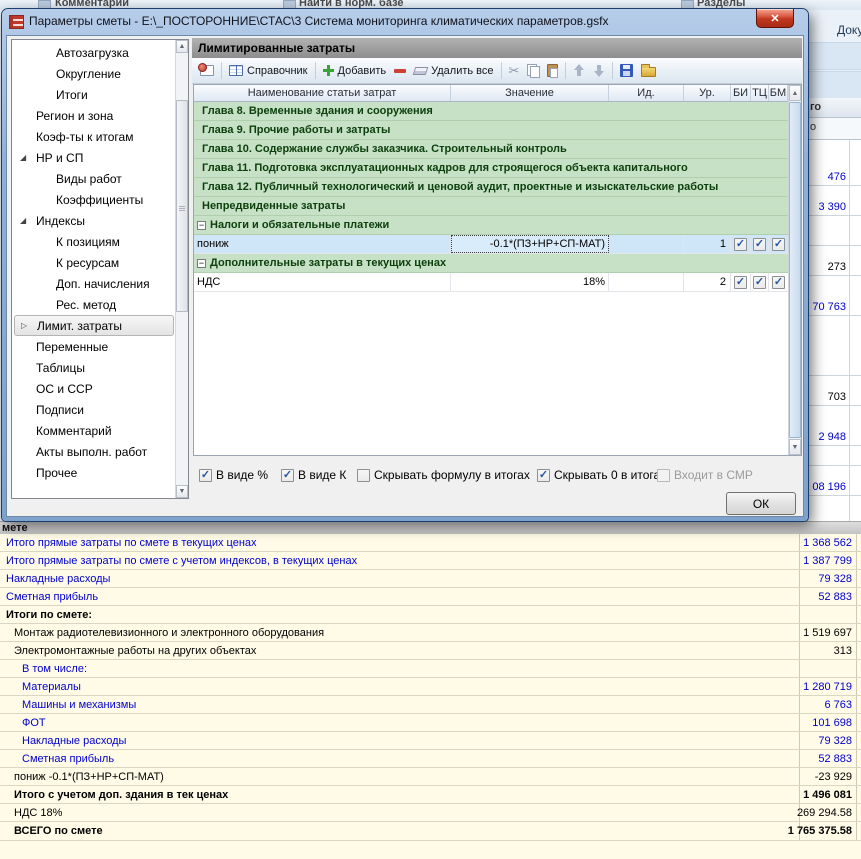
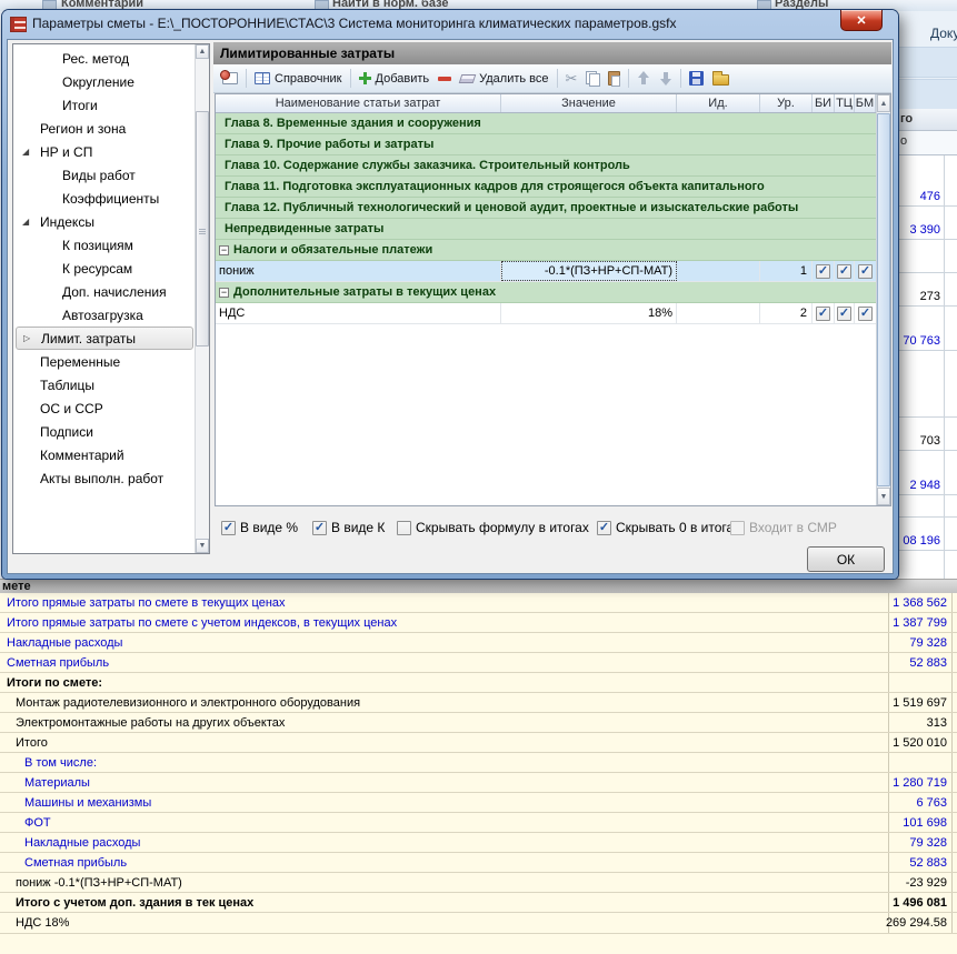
  Комментарий
  Найти в норм. базе
  Разделы
  Доку
  го
  о
  476
  3 390
  273
  70 763
  703
  2 948
  08 196
  мете
  Итого прямые затраты по смете в текущих ценах
  1 368 562
  Итого прямые затраты по смете с учетом индексов, в текущих ценах
  1 387 799
  Накладные расходы
  79 328
  Сметная прибыль
  52 883
  Итоги по смете:
  Монтаж радиотелевизионного и электронного оборудования
  1 519 697
  Электромонтажные работы на других объектах
  313
+ Итого
+ 1 520 010
  В том числе:
  Материалы
  1 280 719
  Машины и механизмы
  6 763
  ФОТ
  101 698
  Накладные расходы
  79 328
  Сметная прибыль
  52 883
  пониж -0.1*(ПЗ+НР+СП-МАТ)
  -23 929
  Итого с учетом доп. здания в тек ценах
  1 496 081
  НДС 18%
  269 294.58
- ВСЕГО по смете
- 1 765 375.58
  Параметры сметы - E:\_ПОСТОРОННИЕ\СТАС\3 Система мониторинга климатических параметров.gsfx
  ✕
- Автозагрузка
+ Рес. метод
  Округление
  Итоги
  Регион и зона
- Коэф-ты к итогам
  ◢
  НР и СП
  Виды работ
  Коэффициенты
  ◢
  Индексы
  К позициям
  К ресурсам
  Доп. начисления
- Рес. метод
+ Автозагрузка
  ▷
  Лимит. затраты
  Переменные
  Таблицы
  ОС и ССР
  Подписи
  Комментарий
  Акты выполн. работ
- Прочее
  Лимитированные затраты
  Справочник
  Добавить
  Удалить все
  ✂
  Наименование статьи затрат
  Значение
  Ид.
  Ур.
  БИ
  ТЦ
  БМ
  Глава 8. Временные здания и сооружения
  Глава 9. Прочие работы и затраты
  Глава 10. Содержание службы заказчика. Строительный контроль
  Глава 11. Подготовка эксплуатационных кадров для строящегося объекта капитального
  Глава 12. Публичный технологический и ценовой аудит, проектные и изыскательские работы
  Непредвиденные затраты
  −
  Налоги и обязательные платежи
  пониж
  -0.1*(ПЗ+НР+СП-МАТ)
  1
  ✓
  ✓
  ✓
  −
  Дополнительные затраты в текущих ценах
  НДС
  18%
  2
  ✓
  ✓
  ✓
  ✓
  В виде %
  ✓
  В виде К
  Скрывать формулу в итогах
  ✓
  Скрывать 0 в итог
  Входит в СМР
  ОК
